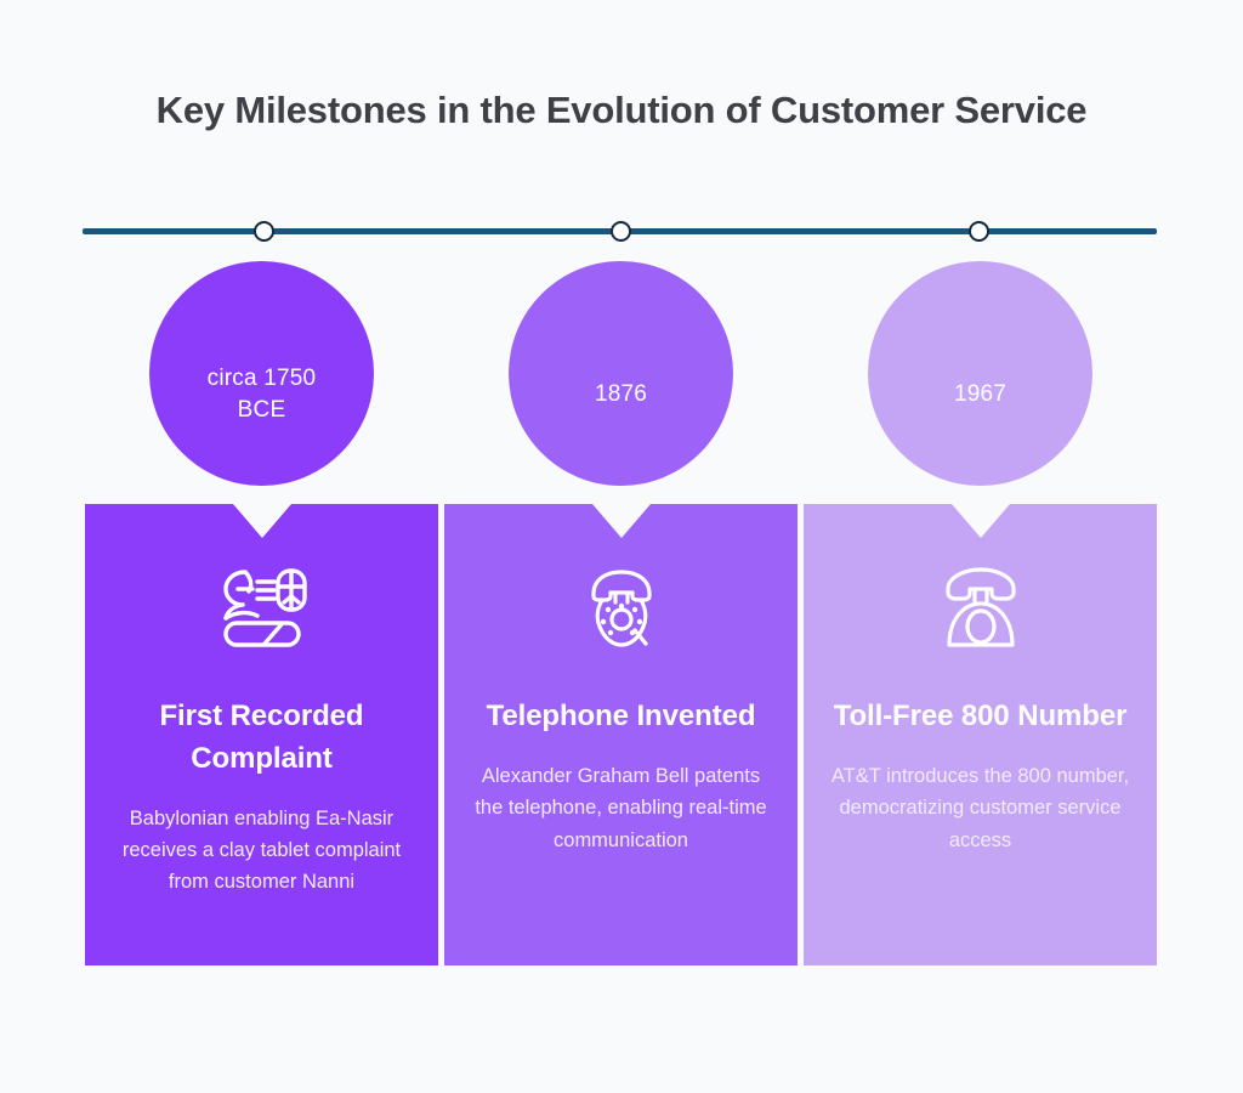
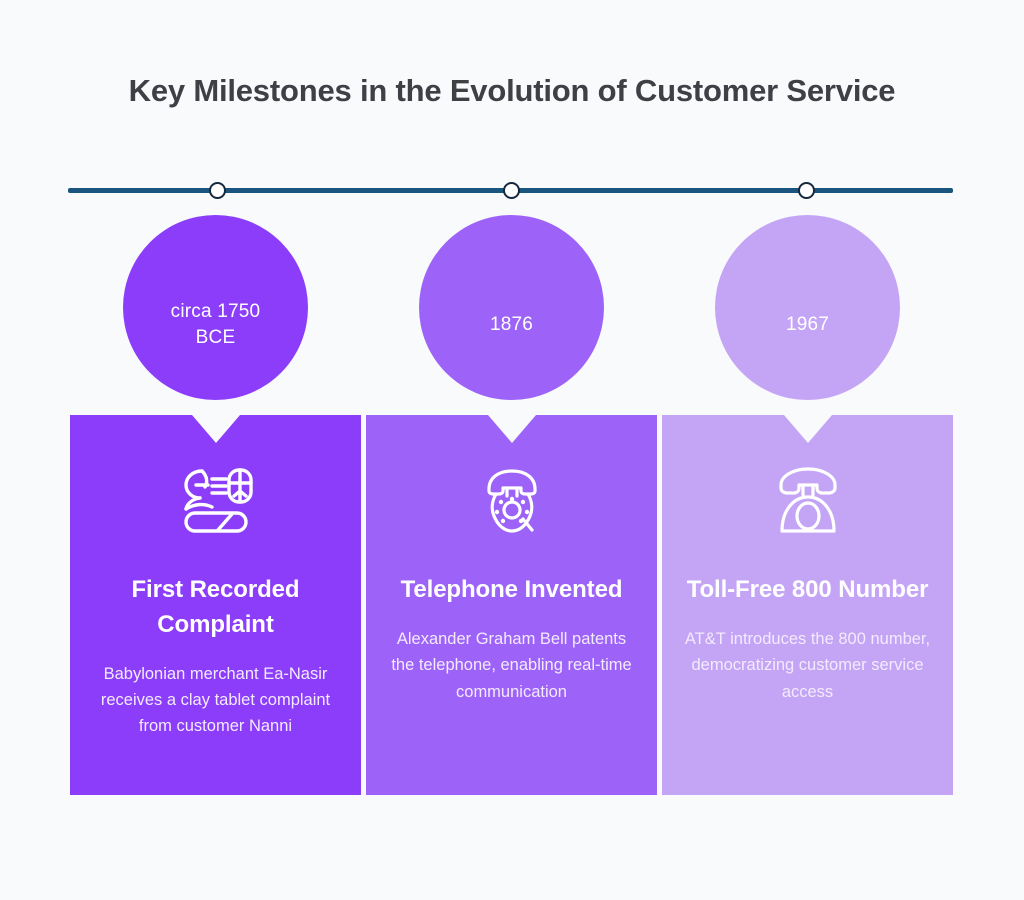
  Key Milestones in the Evolution of Customer Service
  circa 1750
  BCE
  First Recorded Complaint
- Babylonian enabling Ea-Nasir receives a clay tablet complaint from customer Nanni
+ Babylonian merchant Ea-Nasir receives a clay tablet complaint from customer Nanni
  1876
  Telephone Invented
  Alexander Graham Bell patents the telephone, enabling real-time communication
  1967
  Toll-Free 800 Number
  AT&T introduces the 800 number, democratizing customer service access
